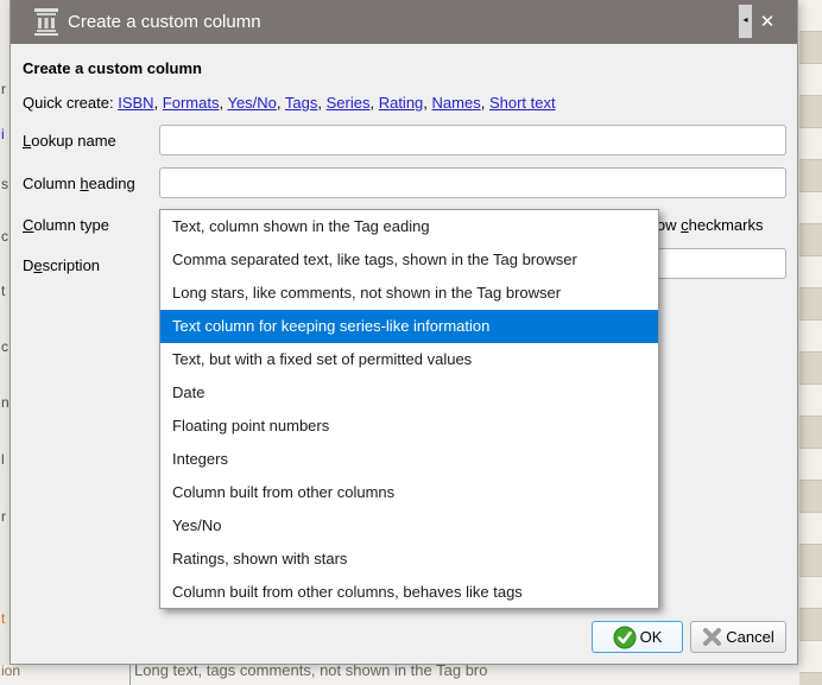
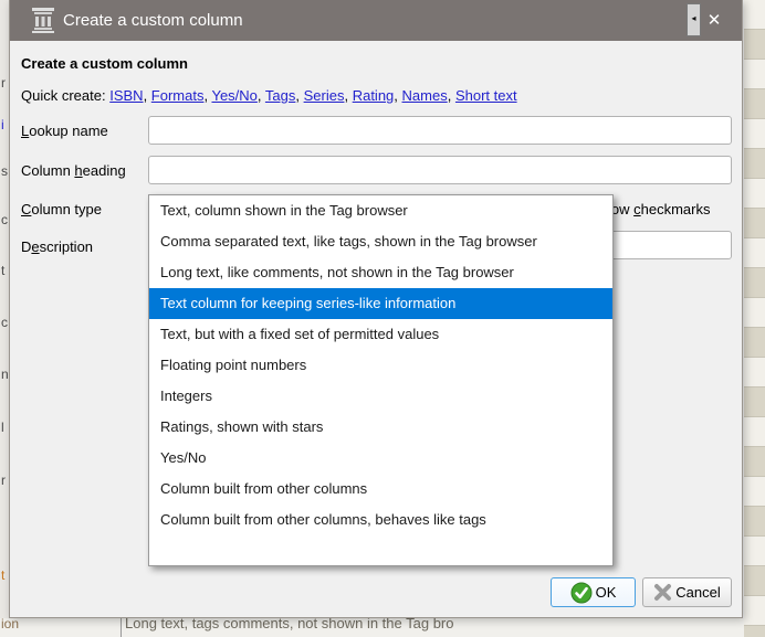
  r
  i
  s
  c
  t
  c
  n
  l
  r
  t
  ion
  Long text, tags comments, not shown in the Tag bro
  Create a custom column
  ◂
  ✕
  Create a custom column
  Quick create: ISBN, Formats, Yes/No, Tags, Series, Rating, Names, Short text
  Lookup name
  Column heading
  Column type
  ow checkmarks
  Description
- Text, column shown in the Tag eading
+ Text, column shown in the Tag browser
  Comma separated text, like tags, shown in the Tag browser
- Long stars, like comments, not shown in the Tag browser
+ Long text, like comments, not shown in the Tag browser
  Text column for keeping series-like information
  Text, but with a fixed set of permitted values
- Date
  Floating point numbers
  Integers
- Column built from other columns
+ Ratings, shown with stars
  Yes/No
- Ratings, shown with stars
+ Column built from other columns
  Column built from other columns, behaves like tags
  OK
  Cancel
